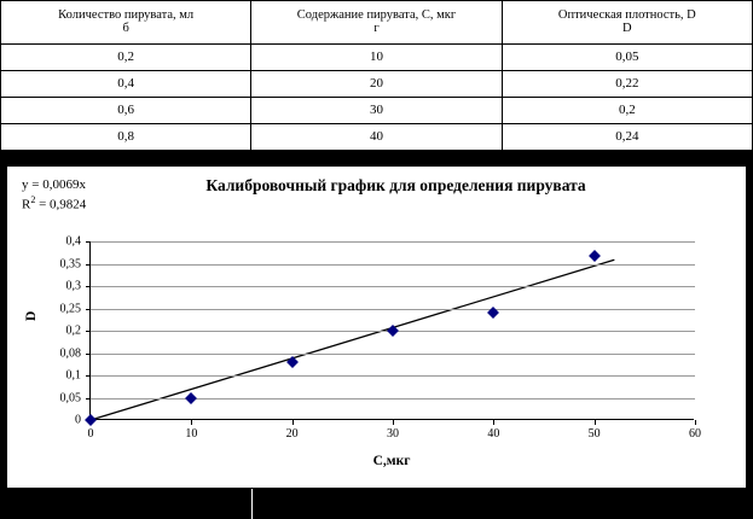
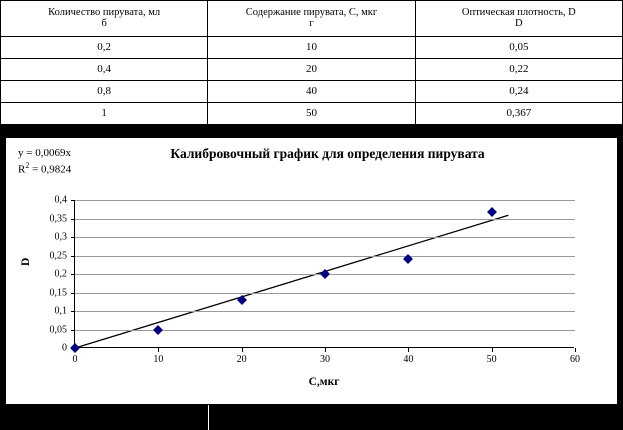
  Количество пирувата, мл б	Содержание пирувата, С, мкг г	Оптическая плотность, D D
  0,2	10	0,05
  0,4	20	0,22
- 0,6	30	0,2
  0,8	40	0,24
+ 1	50	0,367
  y = 0,0069x
  R2 = 0,9824
  Калибровочный график для определения пирувата
  0
  0,05
  0,1
- 0,08
+ 0,15
  0,2
  0,25
  0,3
  0,35
  0,4
  0
  10
  20
  30
  40
  50
  60
  С,мкг
